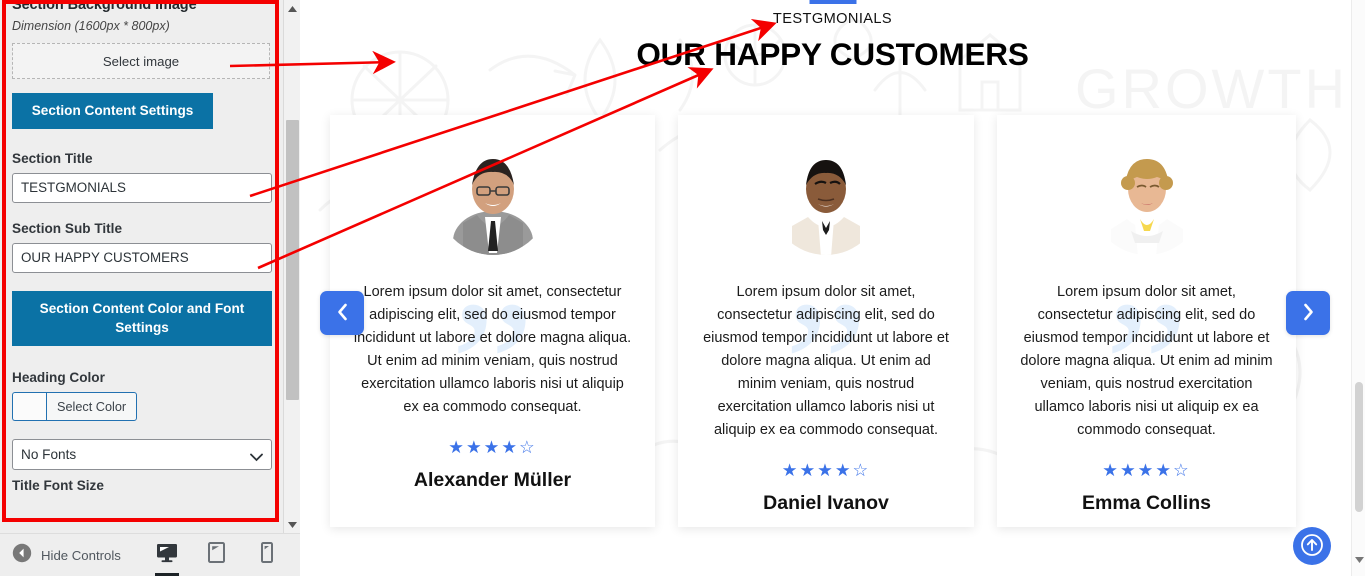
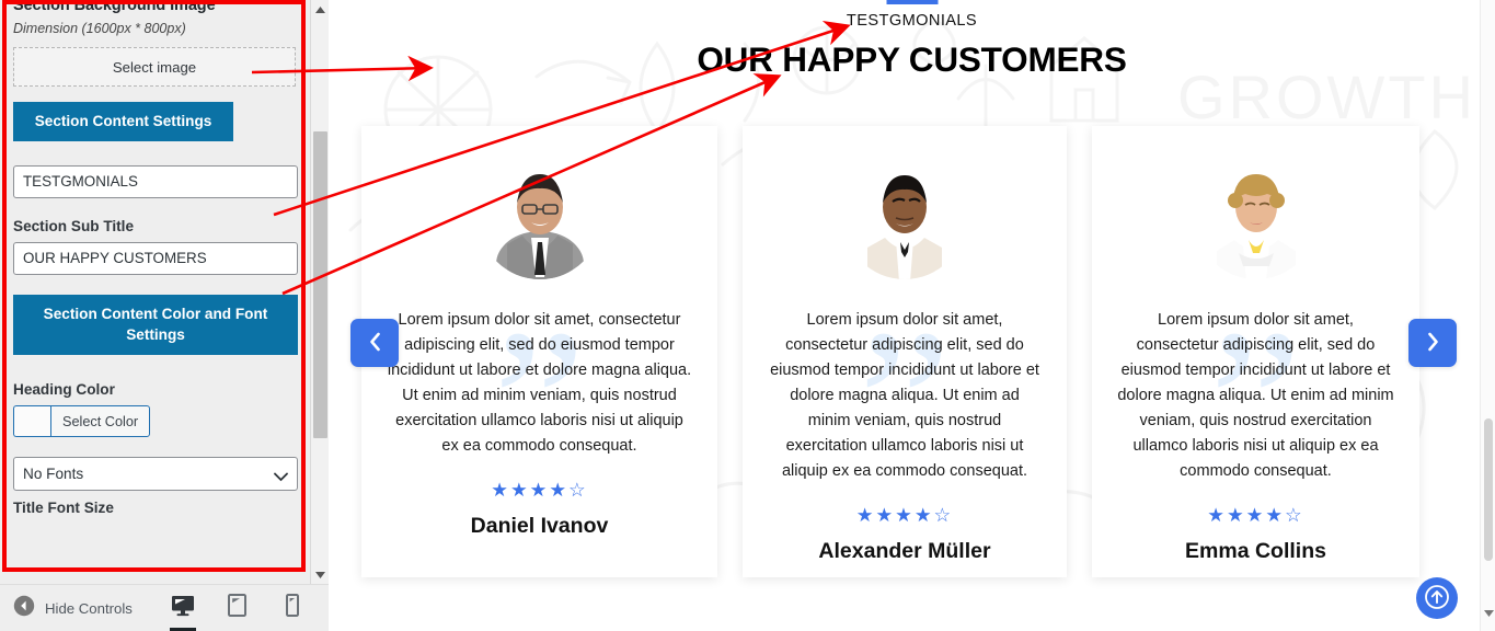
  Section Background Image
  Dimension (1600px * 800px)
  Select image
  Section Content Settings
- Section Title
  TESTGMONIALS
  Section Sub Title
  OUR HAPPY CUSTOMERS
  Section Content Color and Font Settings
  Heading Color
  Select Color
  No Fonts
  Title Font Size
  Hide Controls
  TESTGMONIALS
  OUR HAPPY CUSTOMERS
  ”
  Lorem ipsum dolor sit amet, consectetur adipiscing elit, sed do eiusmod tempor incididunt ut labore et dolore magna aliqua. Ut enim ad minim veniam, quis nostrud exercitation ullamco laboris nisi ut aliquip ex ea commodo consequat.
  ★★★★☆
- Alexander Müller
+ Daniel Ivanov
  ”
  Lorem ipsum dolor sit amet, consectetur adipiscing elit, sed do eiusmod tempor incididunt ut labore et dolore magna aliqua. Ut enim ad minim veniam, quis nostrud exercitation ullamco laboris nisi ut aliquip ex ea commodo consequat.
  ★★★★☆
- Daniel Ivanov
+ Alexander Müller
  ”
  Lorem ipsum dolor sit amet, consectetur adipiscing elit, sed do eiusmod tempor incididunt ut labore et dolore magna aliqua. Ut enim ad minim veniam, quis nostrud exercitation ullamco laboris nisi ut aliquip ex ea commodo consequat.
  ★★★★☆
  Emma Collins
